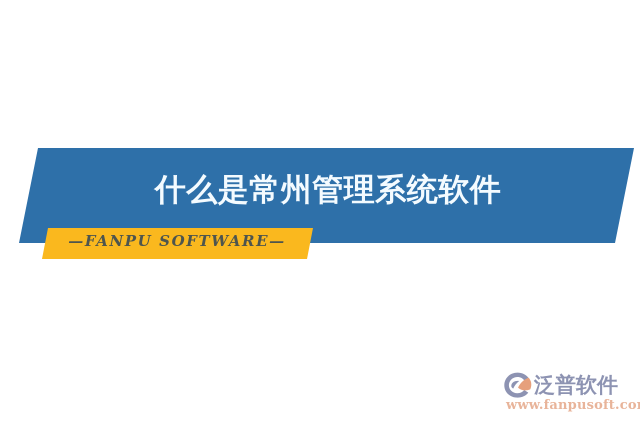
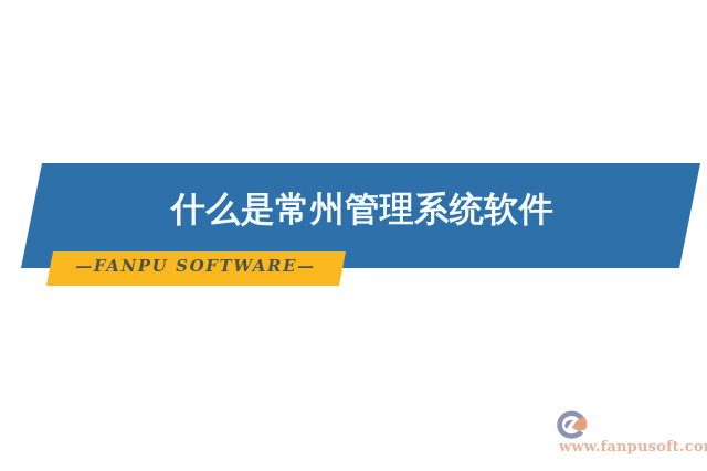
  什么是常州管理系统软件
  —FANPU SOFTWARE—
- 泛普软件
  www.fanpusoft.co
